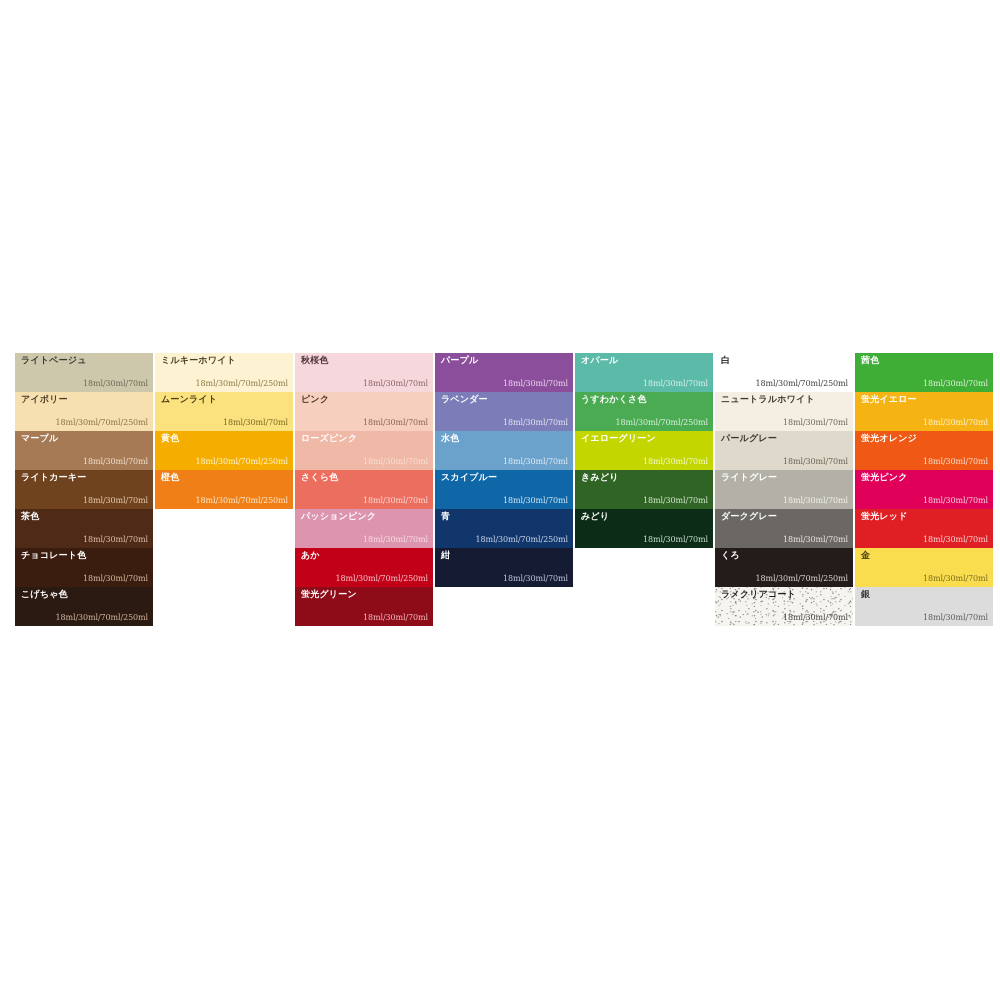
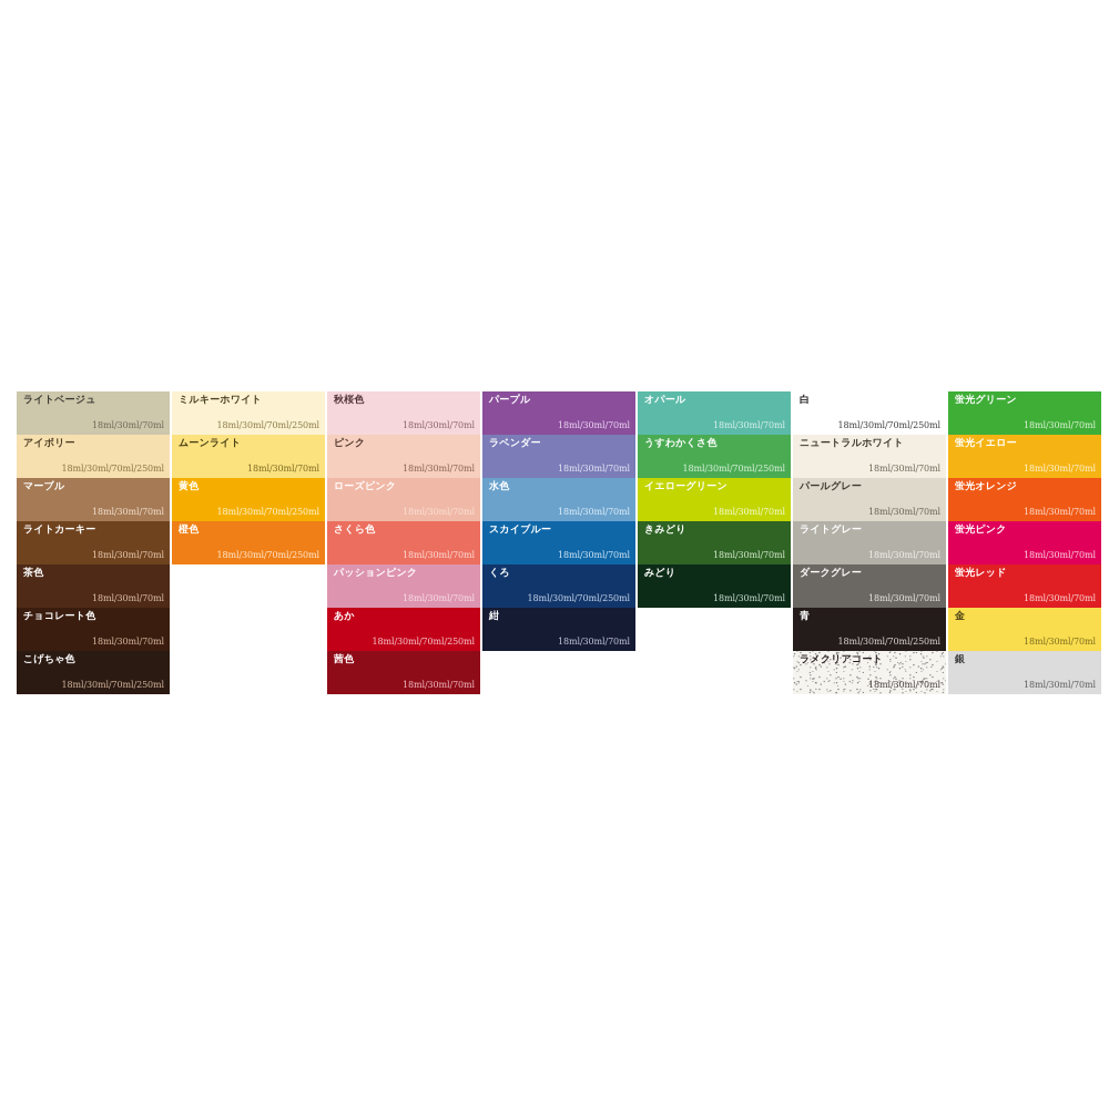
  ライトベージュ
  18ml/30ml/70ml
  アイボリー
  18ml/30ml/70ml/250ml
  マーブル
  18ml/30ml/70ml
  ライトカーキー
  18ml/30ml/70ml
  茶色
  18ml/30ml/70ml
  チョコレート色
  18ml/30ml/70ml
  こげちゃ色
  18ml/30ml/70ml/250ml
  ミルキーホワイト
  18ml/30ml/70ml/250ml
  ムーンライト
  18ml/30ml/70ml
  黄色
  18ml/30ml/70ml/250ml
  橙色
  18ml/30ml/70ml/250ml
  秋桜色
  18ml/30ml/70ml
  ピンク
  18ml/30ml/70ml
  ローズピンク
  18ml/30ml/70ml
  さくら色
  18ml/30ml/70ml
  パッションピンク
  18ml/30ml/70ml
  あか
  18ml/30ml/70ml/250ml
- 蛍光グリーン
+ 茜色
  18ml/30ml/70ml
  パープル
  18ml/30ml/70ml
  ラベンダー
  18ml/30ml/70ml
  水色
  18ml/30ml/70ml
  スカイブルー
  18ml/30ml/70ml
- 青
+ くろ
  18ml/30ml/70ml/250ml
  紺
  18ml/30ml/70ml
  オパール
  18ml/30ml/70ml
  うすわかくさ色
  18ml/30ml/70ml/250ml
  イエローグリーン
  18ml/30ml/70ml
  きみどり
  18ml/30ml/70ml
  みどり
  18ml/30ml/70ml
  白
  18ml/30ml/70ml/250ml
  ニュートラルホワイト
  18ml/30ml/70ml
  パールグレー
  18ml/30ml/70ml
  ライトグレー
  18ml/30ml/70ml
  ダークグレー
  18ml/30ml/70ml
- くろ
+ 青
  18ml/30ml/70ml/250ml
  ラメクリアコート
  18ml/30ml/70ml
- 茜色
+ 蛍光グリーン
  18ml/30ml/70ml
  蛍光イエロー
  18ml/30ml/70ml
  蛍光オレンジ
  18ml/30ml/70ml
  蛍光ピンク
  18ml/30ml/70ml
  蛍光レッド
  18ml/30ml/70ml
  金
  18ml/30ml/70ml
  銀
  18ml/30ml/70ml
